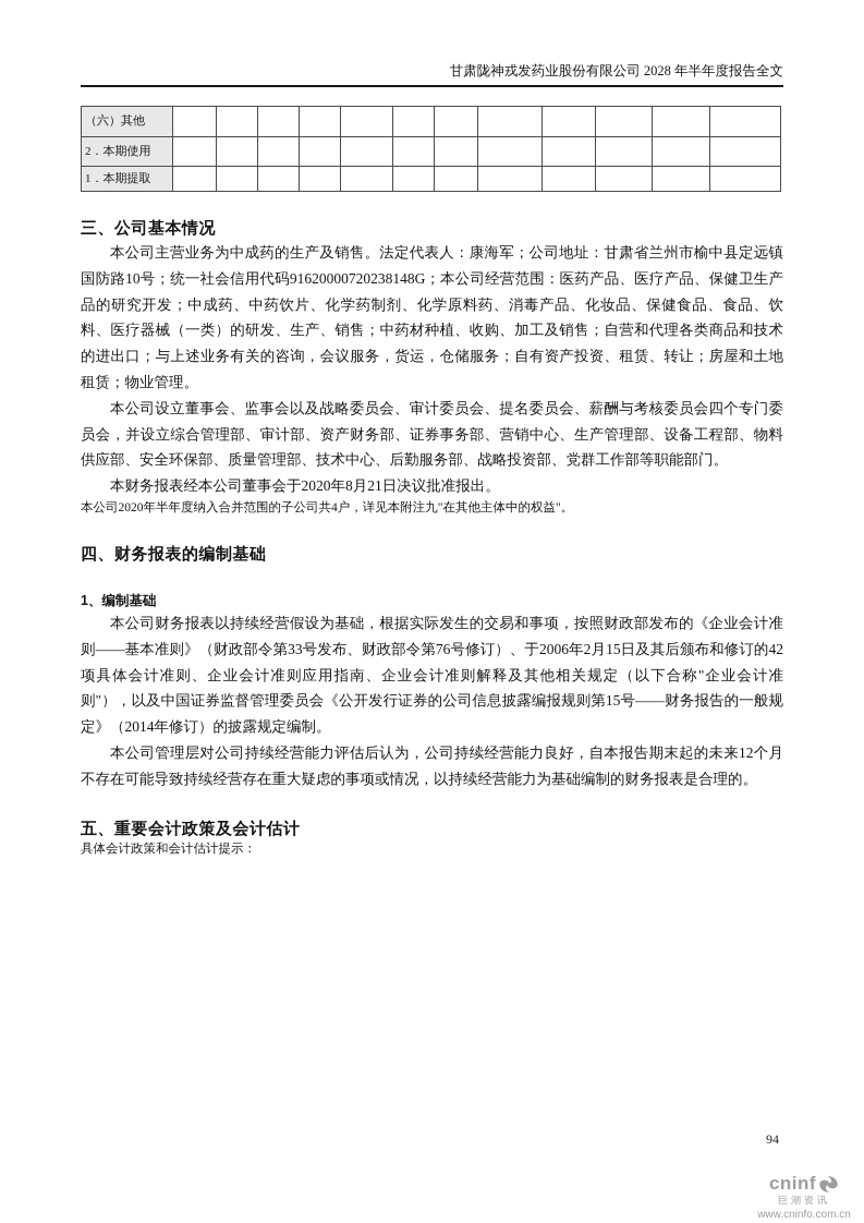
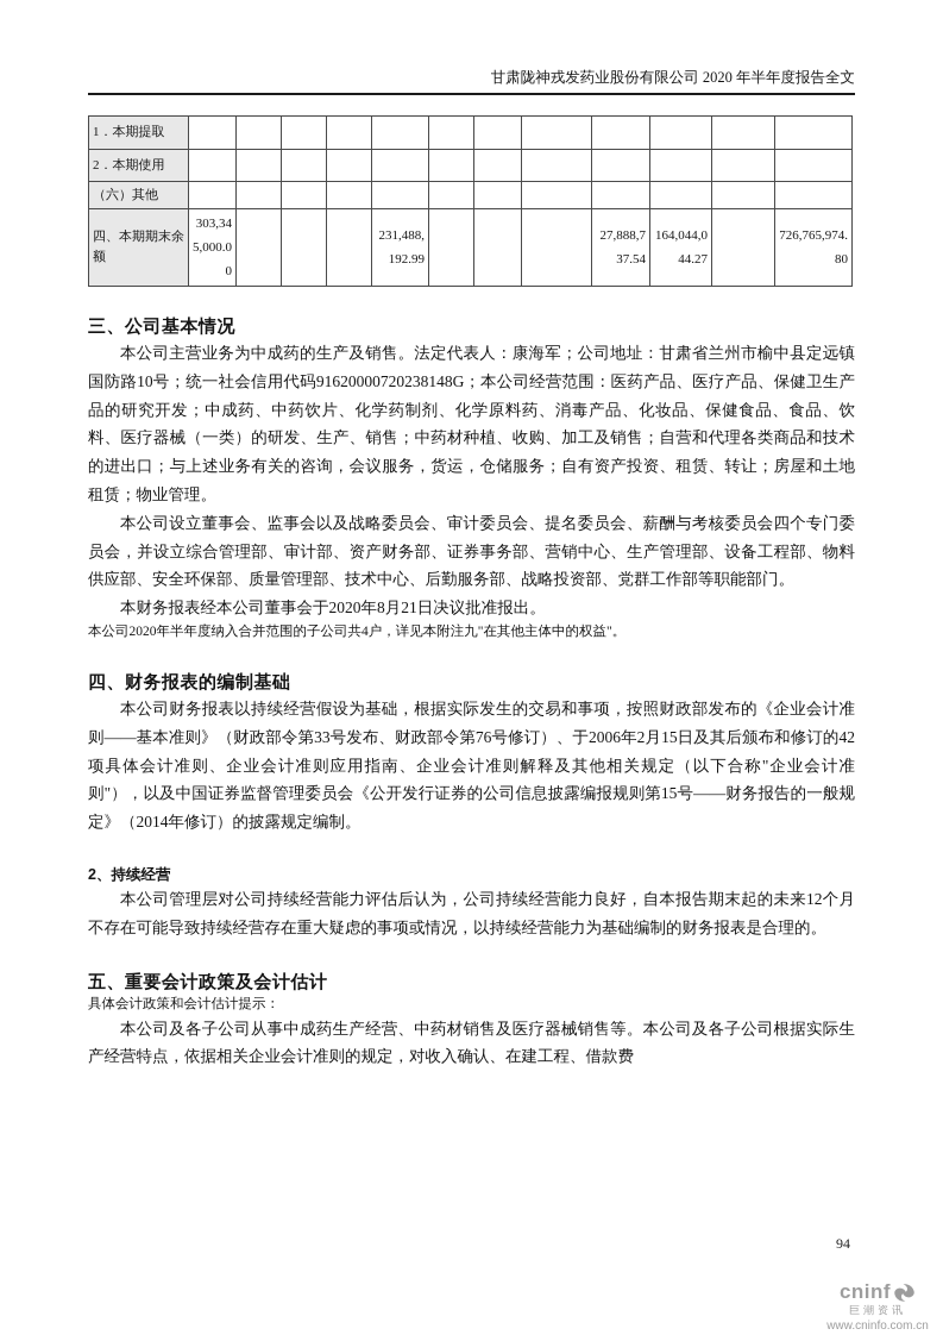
- 甘肃陇神戎发药业股份有限公司 2028 年半年度报告全文
+ 甘肃陇神戎发药业股份有限公司 2020 年半年度报告全文
- （六）其他
+ 1．本期提取
  2．本期使用
- 1．本期提取
+ （六）其他
+ 四、本期期末余额	303,345,000.00				231,488,192.99				27,888,737.54	164,044,044.27		726,765,974.80
  三、公司基本情况
  本公司主营业务为中成药的生产及销售。法定代表人：康海军；公司地址：甘肃省兰州市榆中县定远镇国防路10号；统一社会信用代码91620000720238148G；本公司经营范围：医药产品、医疗产品、保健卫生产品的研究开发；中成药、中药饮片、化学药制剂、化学原料药、消毒产品、化妆品、保健食品、食品、饮料、医疗器械（一类）的研发、生产、销售；中药材种植、收购、加工及销售；自营和代理各类商品和技术的进出口；与上述业务有关的咨询，会议服务，货运，仓储服务；自有资产投资、租赁、转让；房屋和土地租赁；物业管理。
  本公司设立董事会、监事会以及战略委员会、审计委员会、提名委员会、薪酬与考核委员会四个专门委员会，并设立综合管理部、审计部、资产财务部、证券事务部、营销中心、生产管理部、设备工程部、物料供应部、安全环保部、质量管理部、技术中心、后勤服务部、战略投资部、党群工作部等职能部门。
  本财务报表经本公司董事会于2020年8月21日决议批准报出。
  本公司2020年半年度纳入合并范围的子公司共4户，详见本附注九"在其他主体中的权益"。
  四、财务报表的编制基础
- 1、编制基础
  本公司财务报表以持续经营假设为基础，根据实际发生的交易和事项，按照财政部发布的《企业会计准则——基本准则》（财政部令第33号发布、财政部令第76号修订）、于2006年2月15日及其后颁布和修订的42项具体会计准则、企业会计准则应用指南、企业会计准则解释及其他相关规定（以下合称"企业会计准则"），以及中国证券监督管理委员会《公开发行证券的公司信息披露编报规则第15号——财务报告的一般规定》（2014年修订）的披露规定编制。
+ 2、持续经营
  本公司管理层对公司持续经营能力评估后认为，公司持续经营能力良好，自本报告期末起的未来12个月不存在可能导致持续经营存在重大疑虑的事项或情况，以持续经营能力为基础编制的财务报表是合理的。
  五、重要会计政策及会计估计
  具体会计政策和会计估计提示：
+ 本公司及各子公司从事中成药生产经营、中药材销售及医疗器械销售等。本公司及各子公司根据实际生产经营特点，依据相关企业会计准则的规定，对收入确认、在建工程、借款费
  94
  cninf
  巨潮资讯
  www.cninfo.com.cn
